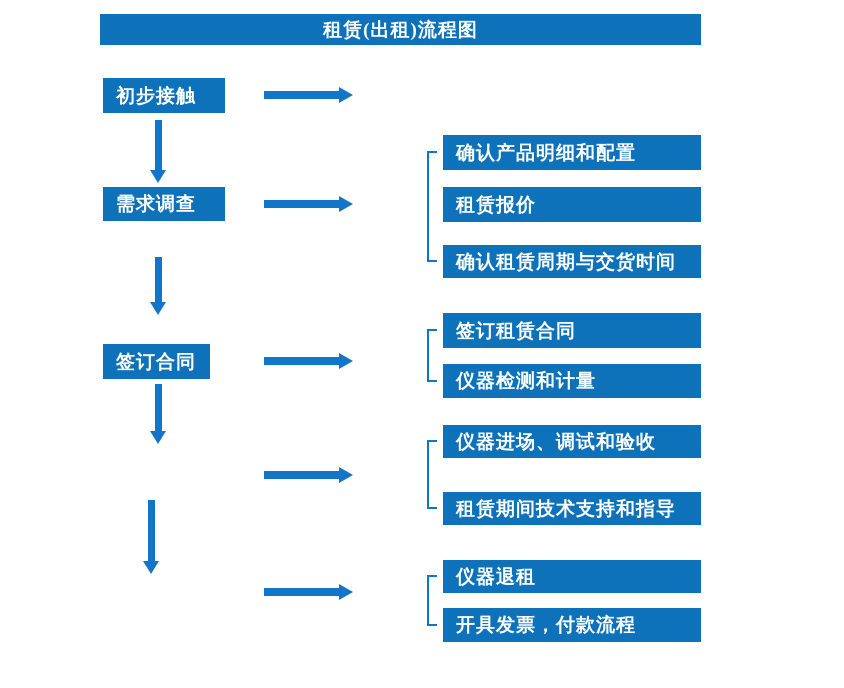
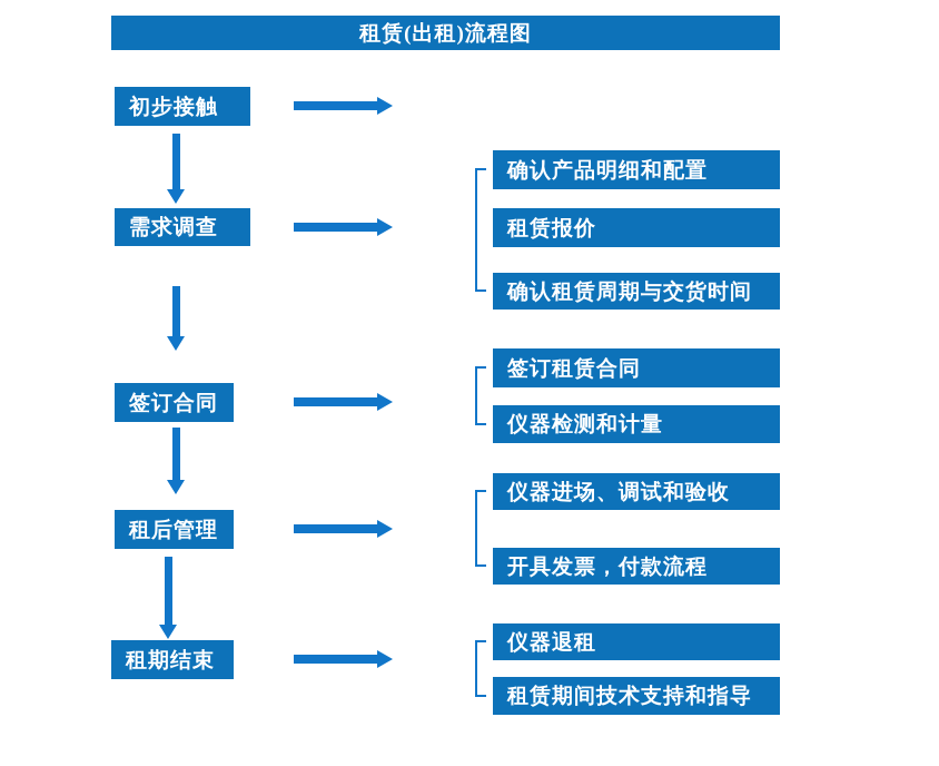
  租赁(出租)流程图
  初步接触
  需求调查
  签订合同
+ 租后管理
+ 租期结束
  确认产品明细和配置
  租赁报价
  确认租赁周期与交货时间
  签订租赁合同
  仪器检测和计量
  仪器进场、调试和验收
- 租赁期间技术支持和指导
+ 开具发票，付款流程
  仪器退租
- 开具发票，付款流程
+ 租赁期间技术支持和指导
